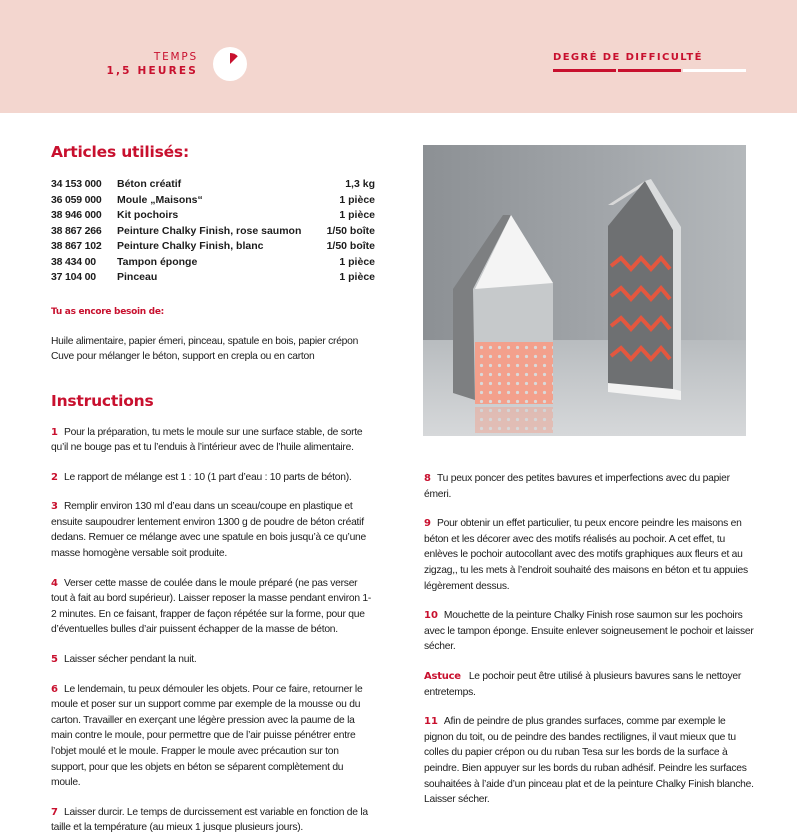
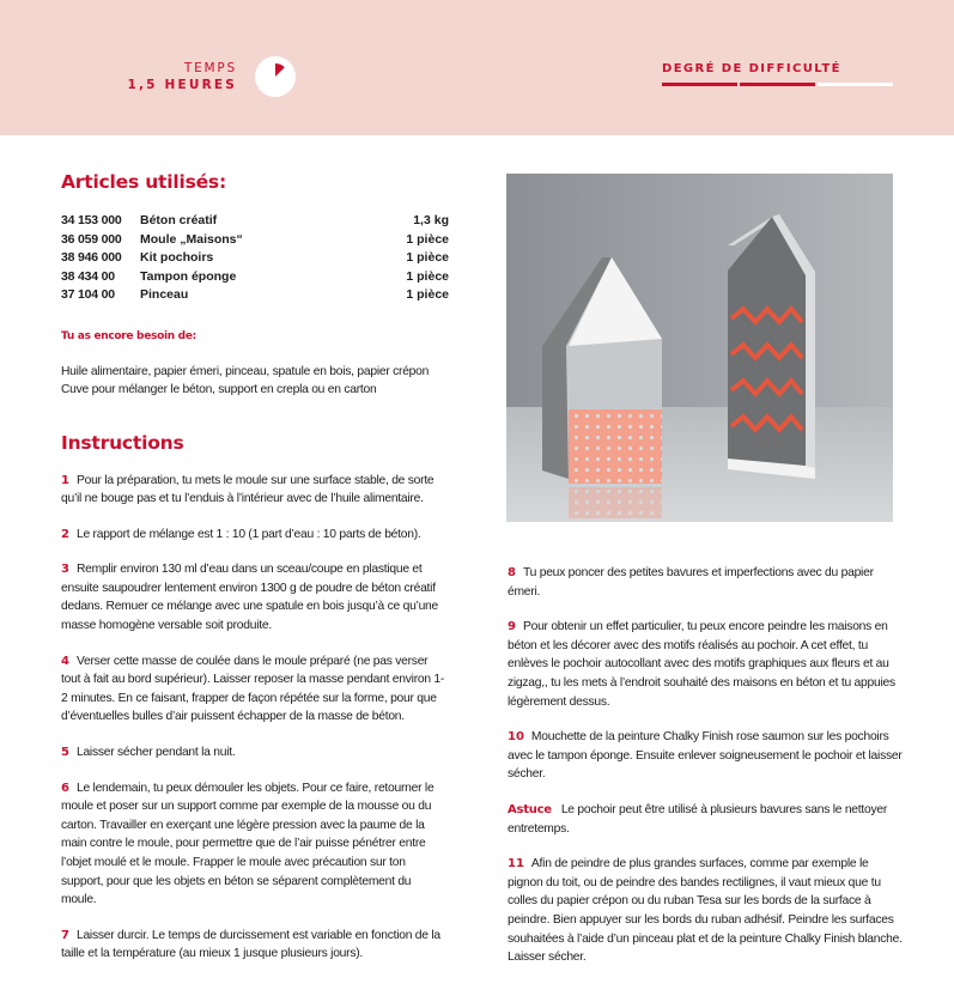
  TEMPS
  1,5 HEURES
  DEGRÉ DE DIFFICULTÉ
  Articles utilisés:
  34 153 000	Béton créatif	1,3 kg
  36 059 000	Moule „Maisons“	1 pièce
  38 946 000	Kit pochoirs	1 pièce
- 38 867 266	Peinture Chalky Finish, rose saumon	1/50 boîte
- 38 867 102	Peinture Chalky Finish, blanc	1/50 boîte
  38 434 00	Tampon éponge	1 pièce
  37 104 00	Pinceau	1 pièce
  Tu as encore besoin de:
  Huile alimentaire, papier émeri, pinceau, spatule en bois, papier crépon
  Cuve pour mélanger le béton, support en crepla ou en carton
  Instructions
  1 Pour la préparation, tu mets le moule sur une surface stable, de sorte qu’il ne bouge pas et tu l’enduis à l’intérieur avec de l’huile alimentaire.
  2 Le rapport de mélange est 1 : 10 (1 part d’eau : 10 parts de béton).
  3 Remplir environ 130 ml d’eau dans un sceau/coupe en plastique et ensuite saupoudrer lentement environ 1300 g de poudre de béton créatif dedans. Remuer ce mélange avec une spatule en bois jusqu’à ce qu’une masse homogène versable soit produite.
  4 Verser cette masse de coulée dans le moule préparé (ne pas verser tout à fait au bord supérieur). Laisser reposer la masse pendant environ 1-2 minutes. En ce faisant, frapper de façon répétée sur la forme, pour que d’éventuelles bulles d’air puissent échapper de la masse de béton.
  5 Laisser sécher pendant la nuit.
  6 Le lendemain, tu peux démouler les objets. Pour ce faire, retourner le moule et poser sur un support comme par exemple de la mousse ou du carton. Travailler en exerçant une légère pression avec la paume de la main contre le moule, pour permettre que de l’air puisse pénétrer entre l’objet moulé et le moule. Frapper le moule avec précaution sur ton support, pour que les objets en béton se séparent complètement du moule.
  7 Laisser durcir. Le temps de durcissement est variable en fonction de la taille et la température (au mieux 1 jusque plusieurs jours).
  8 Tu peux poncer des petites bavures et imperfections avec du papier émeri.
  9 Pour obtenir un effet particulier, tu peux encore peindre les maisons en béton et les décorer avec des motifs réalisés au pochoir. A cet effet, tu enlèves le pochoir autocollant avec des motifs graphiques aux fleurs et au zigzag,, tu les mets à l’endroit souhaité des maisons en béton et tu appuies légèrement dessus.
  10 Mouchette de la peinture Chalky Finish rose saumon sur les pochoirs avec le tampon éponge. Ensuite enlever soigneusement le pochoir et laisser sécher.
  Astuce Le pochoir peut être utilisé à plusieurs bavures sans le nettoyer entretemps.
  11 Afin de peindre de plus grandes surfaces, comme par exemple le pignon du toit, ou de peindre des bandes rectilignes, il vaut mieux que tu colles du papier crépon ou du ruban Tesa sur les bords de la surface à peindre. Bien appuyer sur les bords du ruban adhésif. Peindre les surfaces souhaitées à l’aide d’un pinceau plat et de la peinture Chalky Finish blanche. Laisser sécher.
